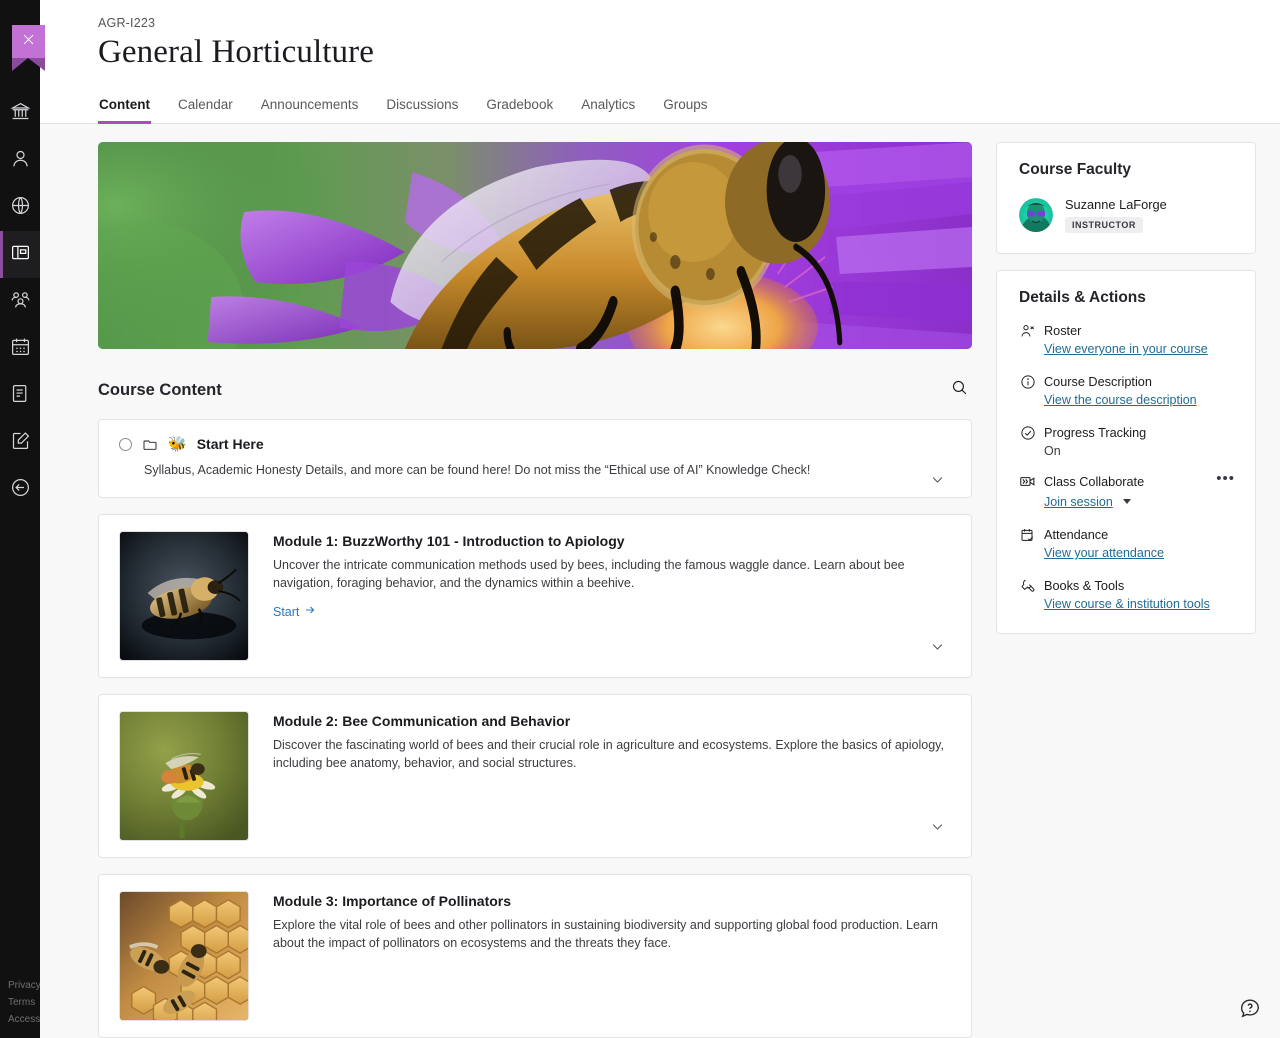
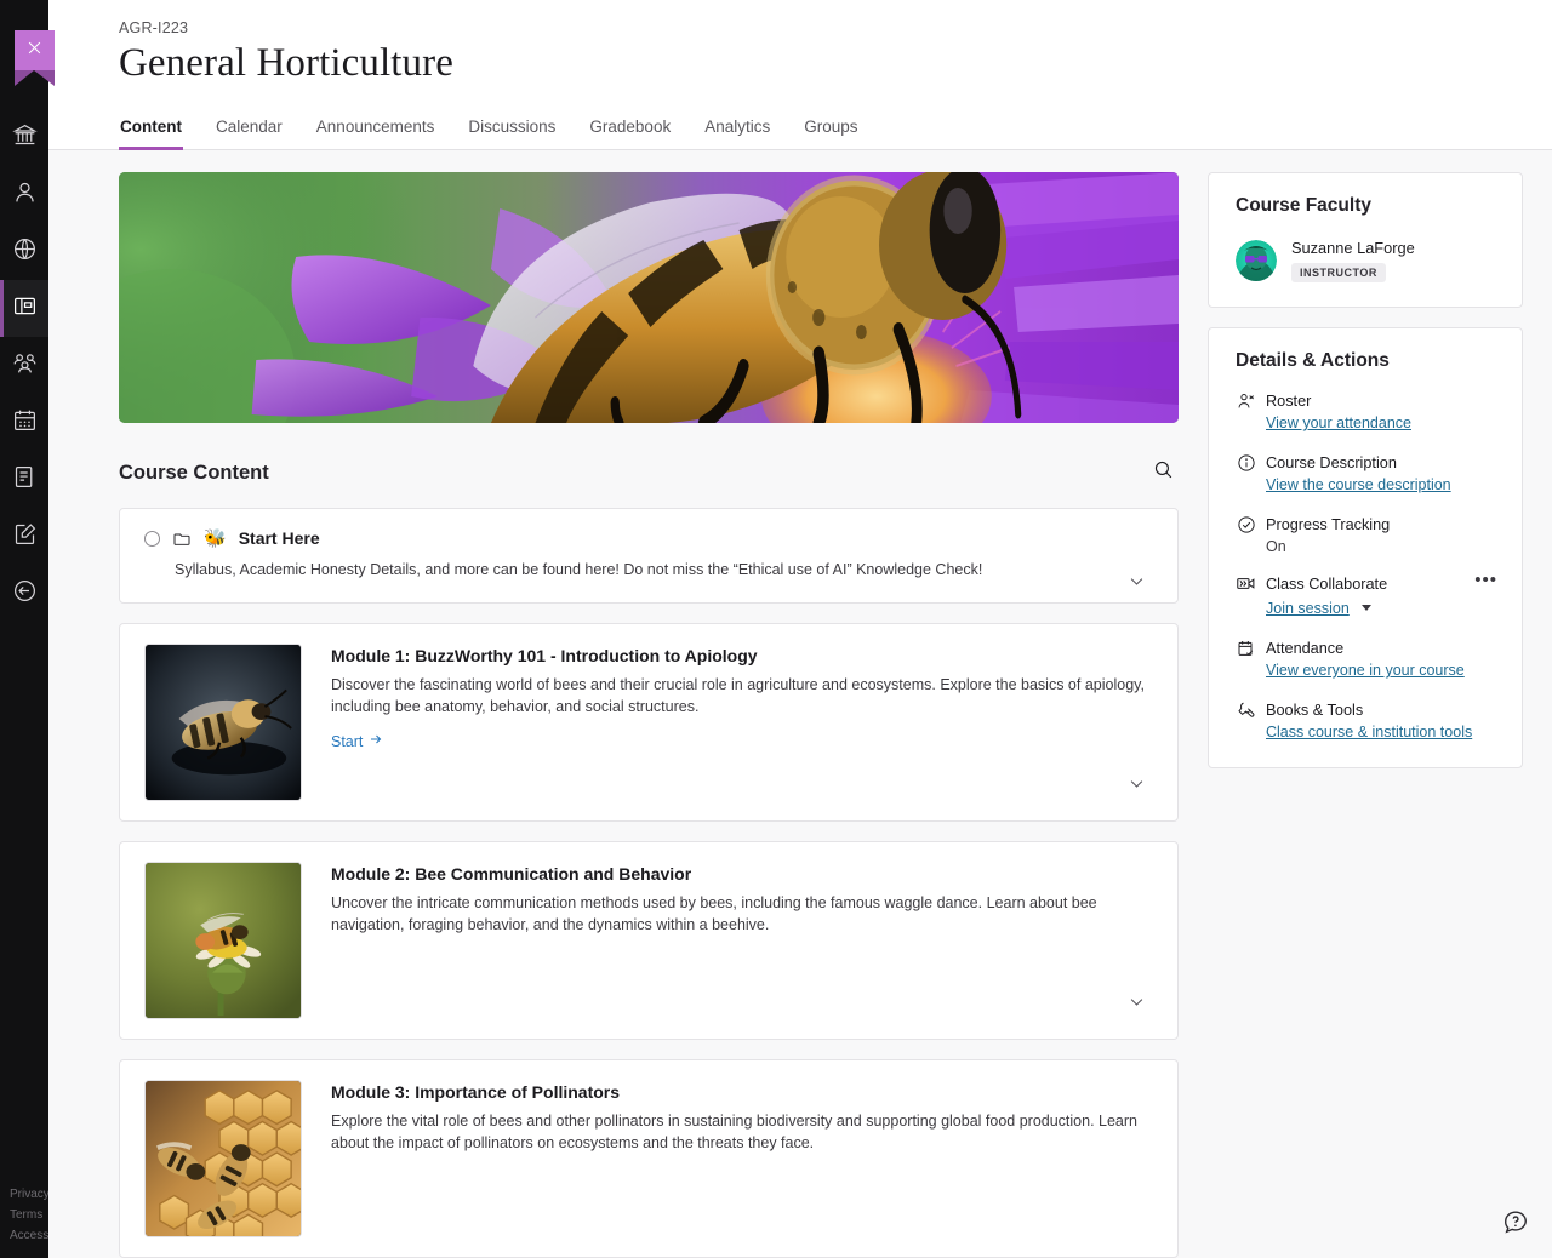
  Privacy
  Terms
  AGR-I223
  General Horticulture
  Content
  Calendar
  Announcements
  Discussions
  Gradebook
  Analytics
  Groups
  Course Content
  🐝
  Start Here
  Syllabus, Academic Honesty Details, and more can be found here! Do not miss the “Ethical use of AI” Knowledge Check!
  Module 1: BuzzWorthy 101 - Introduction to Apiology
- Uncover the intricate communication methods used by bees, including the famous waggle dance. Learn about bee navigation, foraging behavior, and the dynamics within a beehive.
+ Discover the fascinating world of bees and their crucial role in agriculture and ecosystems. Explore the basics of apiology, including bee anatomy, behavior, and social structures.
  Start
  Module 2: Bee Communication and Behavior
- Discover the fascinating world of bees and their crucial role in agriculture and ecosystems. Explore the basics of apiology, including bee anatomy, behavior, and social structures.
+ Uncover the intricate communication methods used by bees, including the famous waggle dance. Learn about bee navigation, foraging behavior, and the dynamics within a beehive.
  Module 3: Importance of Pollinators
  Explore the vital role of bees and other pollinators in sustaining biodiversity and supporting global food production. Learn about the impact of pollinators on ecosystems and the threats they face.
  Course Faculty
  Suzanne LaForge
  INSTRUCTOR
  Details & Actions
  Roster
- View everyone in your course
+ View your attendance
  Course Description
  View the course description
  Progress Tracking
  On
  Class Collaborate
  •••
  Join session
  Attendance
- View your attendance
+ View everyone in your course
  Books & Tools
- View course & institution tools
+ Class course & institution tools
